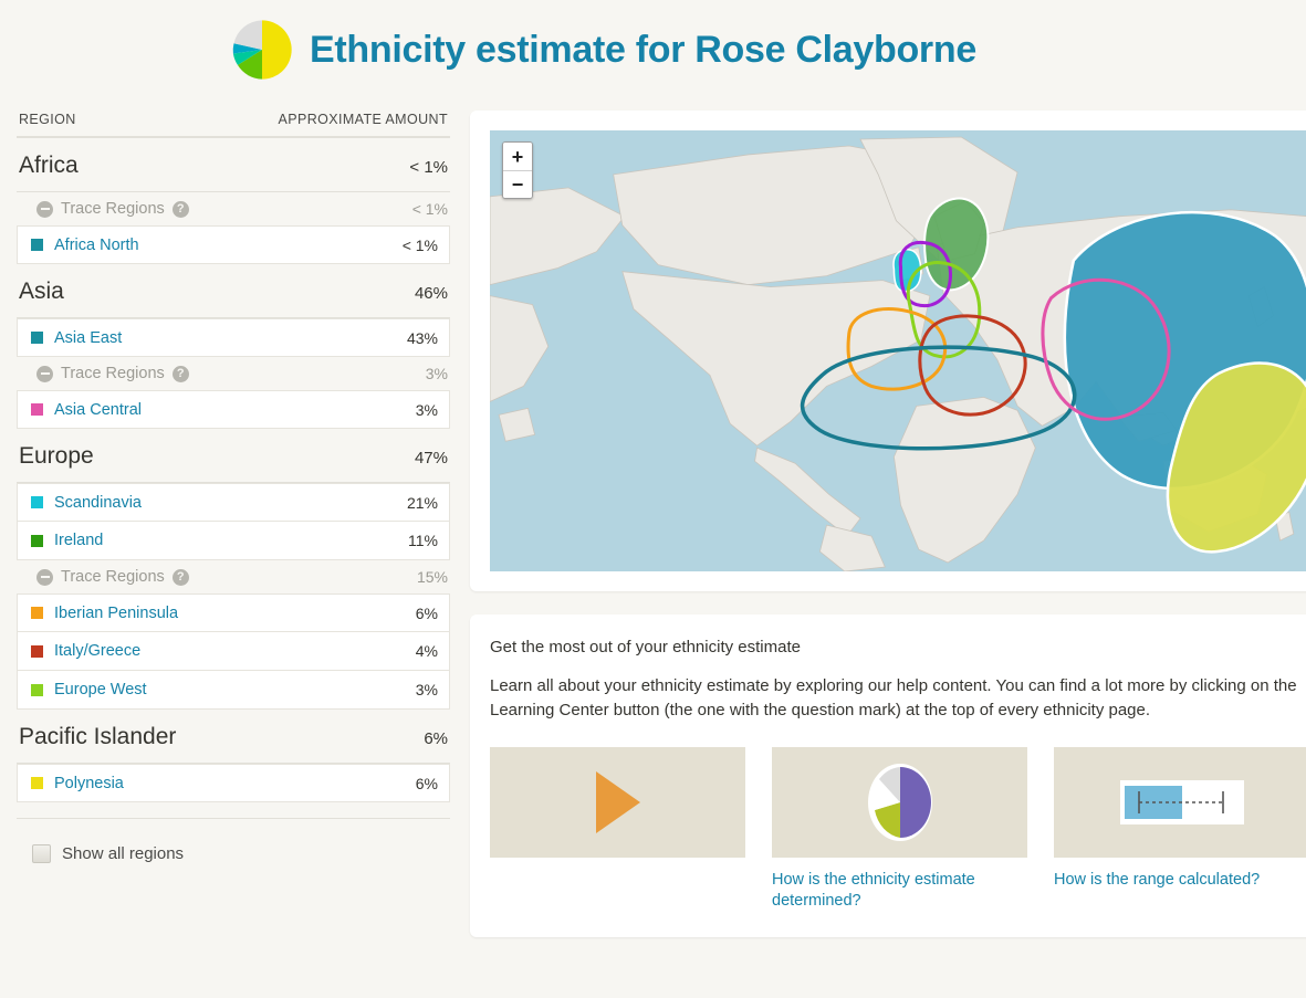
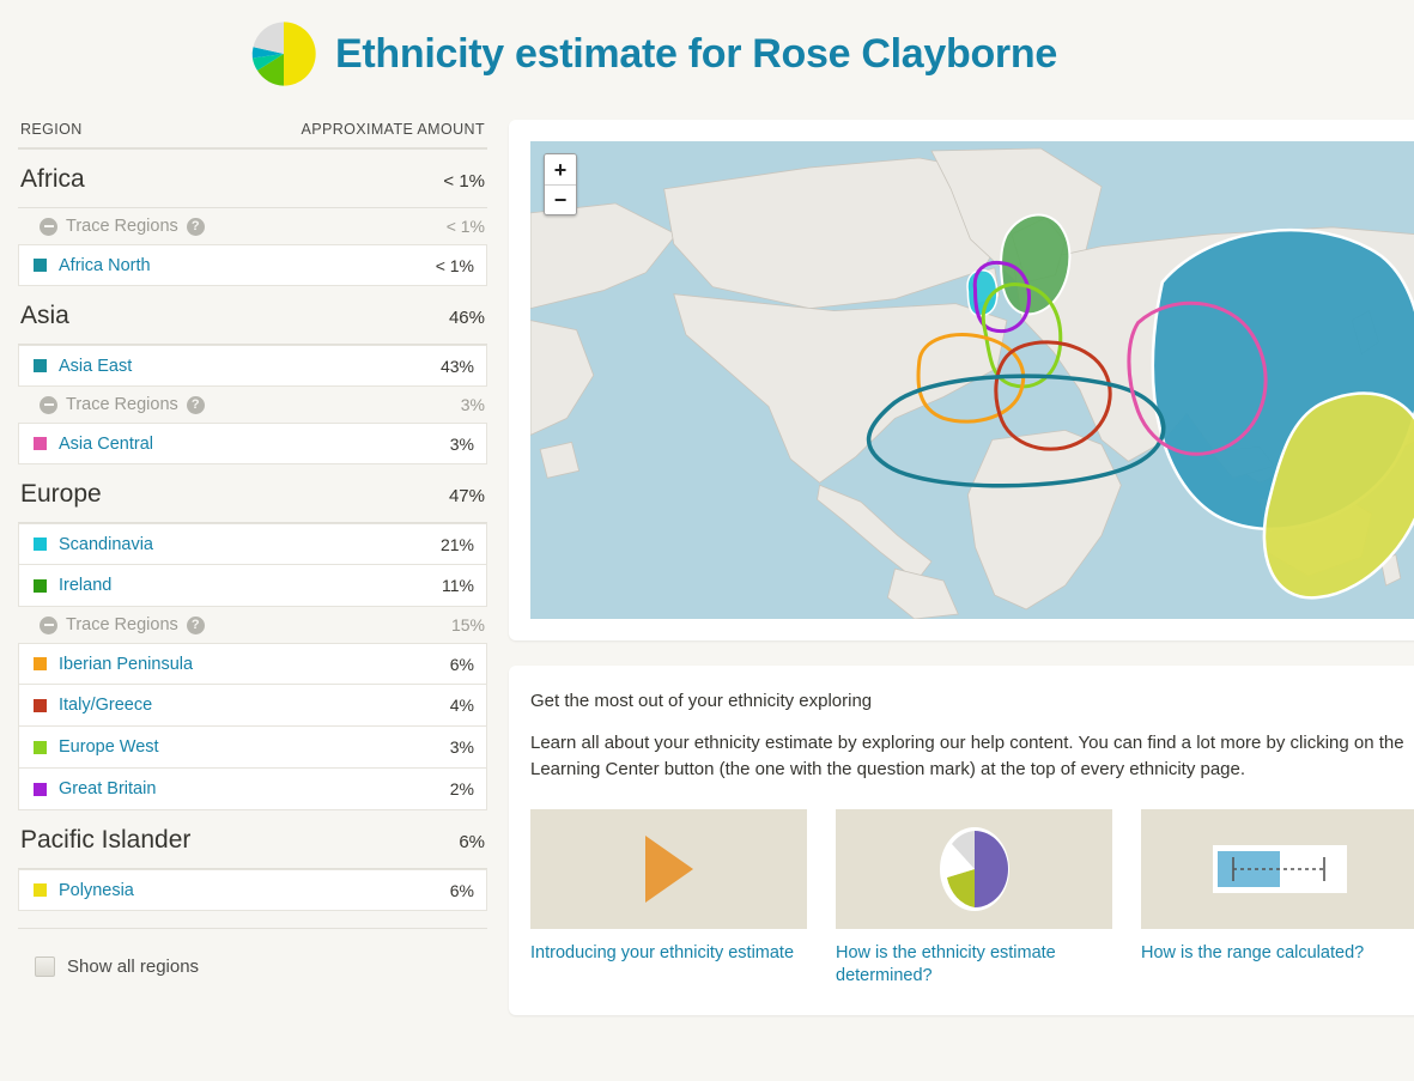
  Ethnicity estimate for Rose Clayborne
  REGION
  APPROXIMATE AMOUNT
  Africa
  < 1%
  Trace Regions
  ?
  < 1%
  Africa North
  < 1%
  Asia
  46%
  Asia East
  43%
  Trace Regions
  ?
  3%
  Asia Central
  3%
  Europe
  47%
  Scandinavia
  21%
  Ireland
  11%
  Trace Regions
  ?
  15%
  Iberian Peninsula
  6%
  Italy/Greece
  4%
  Europe West
  3%
+ Great Britain
+ 2%
  Pacific Islander
  6%
  Polynesia
  6%
  Show all regions
  +
  −
- Get the most out of your ethnicity estimate
+ Get the most out of your ethnicity exploring
  Learn all about your ethnicity estimate by exploring our help content. You can find a lot more by clicking on the Learning Center button (the one with the question mark) at the top of every ethnicity page.
+ Introducing your ethnicity estimate
  How is the ethnicity estimate determined?
  How is the range calculated?
